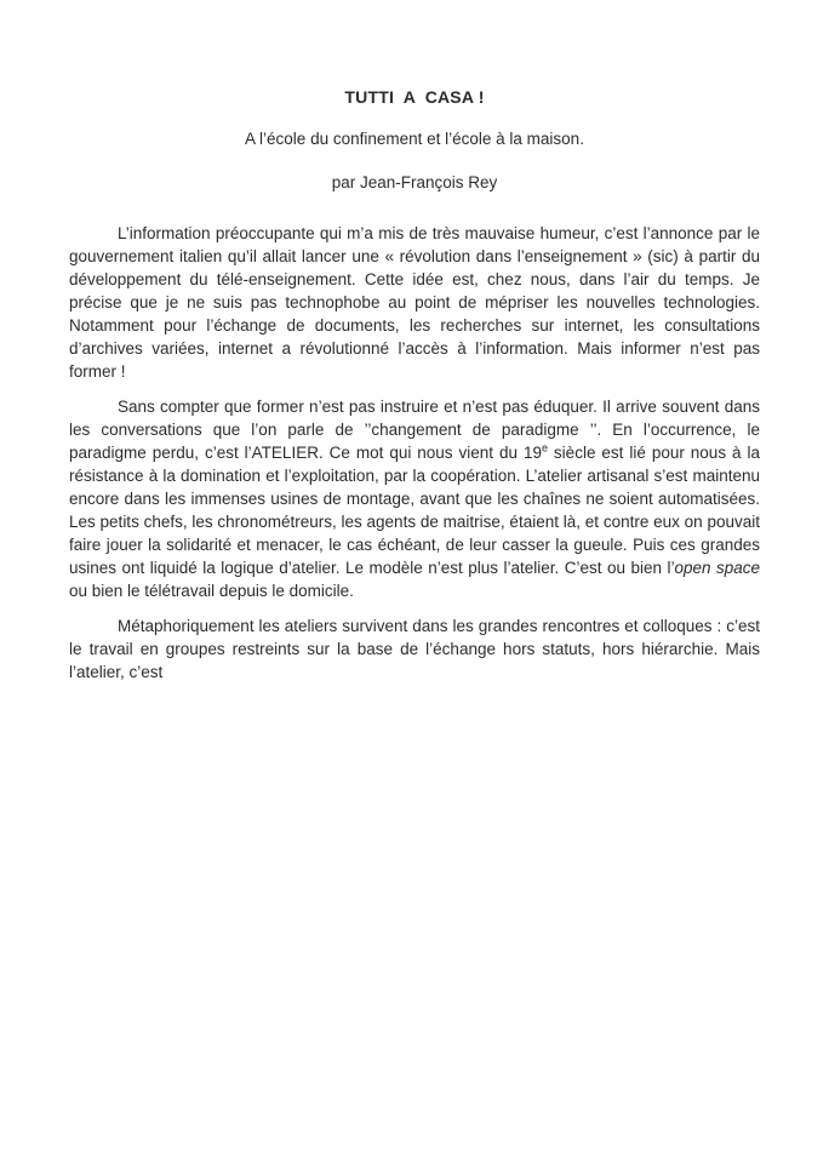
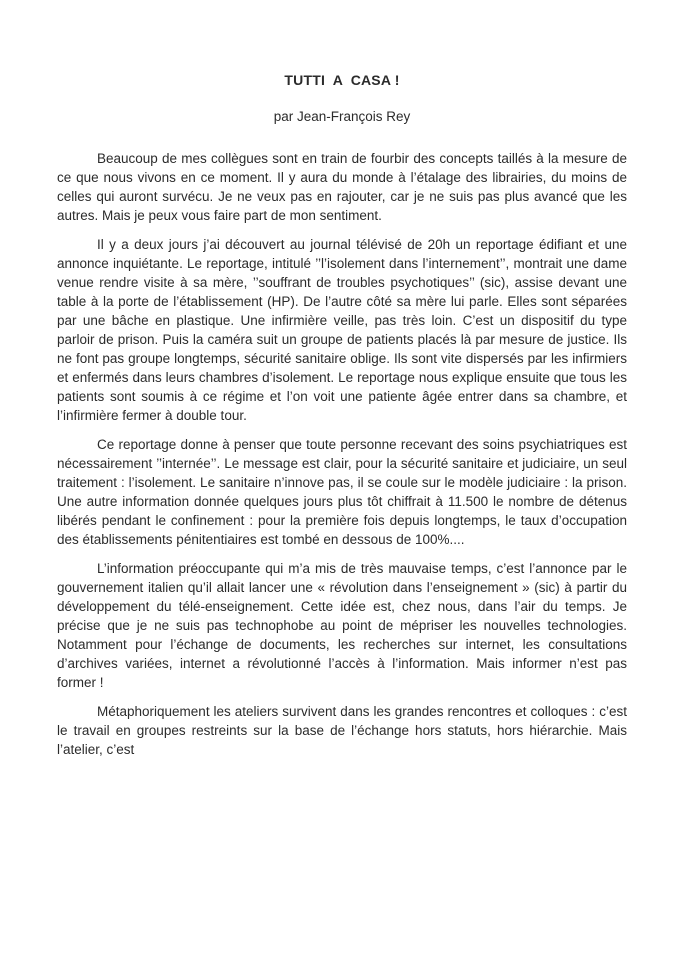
  TUTTI A CASA !
- A l’école du confinement et l’école à la maison.
  par Jean-François Rey
+ Beaucoup de mes collègues sont en train de fourbir des concepts taillés à la mesure de ce que nous vivons en ce moment. Il y aura du monde à l’étalage des librairies, du moins de celles qui auront survécu. Je ne veux pas en rajouter, car je ne suis pas plus avancé que les autres. Mais je peux vous faire part de mon sentiment.
+ Il y a deux jours j’ai découvert au journal télévisé de 20h un reportage édifiant et une annonce inquiétante. Le reportage, intitulé ’’l’isolement dans l’internement’’, montrait une dame venue rendre visite à sa mère, ’’souffrant de troubles psychotiques’’ (sic), assise devant une table à la porte de l’établissement (HP). De l’autre côté sa mère lui parle. Elles sont séparées par une bâche en plastique. Une infirmière veille, pas très loin. C’est un dispositif du type parloir de prison. Puis la caméra suit un groupe de patients placés là par mesure de justice. Ils ne font pas groupe longtemps, sécurité sanitaire oblige. Ils sont vite dispersés par les infirmiers et enfermés dans leurs chambres d’isolement. Le reportage nous explique ensuite que tous les patients sont soumis à ce régime et l’on voit une patiente âgée entrer dans sa chambre, et l’infirmière fermer à double tour.
+ Ce reportage donne à penser que toute personne recevant des soins psychiatriques est nécessairement ’’internée’’. Le message est clair, pour la sécurité sanitaire et judiciaire, un seul traitement : l’isolement. Le sanitaire n’innove pas, il se coule sur le modèle judiciaire : la prison. Une autre information donnée quelques jours plus tôt chiffrait à 11.500 le nombre de détenus libérés pendant le confinement : pour la première fois depuis longtemps, le taux d’occupation des établissements pénitentiaires est tombé en dessous de 100%....
- L’information préoccupante qui m’a mis de très mauvaise humeur, c’est l’annonce par le gouvernement italien qu’il allait lancer une « révolution dans l’enseignement » (sic) à partir du développement du télé-enseignement. Cette idée est, chez nous, dans l’air du temps. Je précise que je ne suis pas technophobe au point de mépriser les nouvelles technologies. Notamment pour l’échange de documents, les recherches sur internet, les consultations d’archives variées, internet a révolutionné l’accès à l’information. Mais informer n’est pas former !
+ L’information préoccupante qui m’a mis de très mauvaise temps, c’est l’annonce par le gouvernement italien qu’il allait lancer une « révolution dans l’enseignement » (sic) à partir du développement du télé-enseignement. Cette idée est, chez nous, dans l’air du temps. Je précise que je ne suis pas technophobe au point de mépriser les nouvelles technologies. Notamment pour l’échange de documents, les recherches sur internet, les consultations d’archives variées, internet a révolutionné l’accès à l’information. Mais informer n’est pas former !
- Sans compter que former n’est pas instruire et n’est pas éduquer. Il arrive souvent dans les conversations que l’on parle de ’’changement de paradigme ’’. En l’occurrence, le paradigme perdu, c’est l’ATELIER. Ce mot qui nous vient du 19e siècle est lié pour nous à la résistance à la domination et l’exploitation, par la coopération. L’atelier artisanal s’est maintenu encore dans les immenses usines de montage, avant que les chaînes ne soient automatisées. Les petits chefs, les chronométreurs, les agents de maitrise, étaient là, et contre eux on pouvait faire jouer la solidarité et menacer, le cas échéant, de leur casser la gueule. Puis ces grandes usines ont liquidé la logique d’atelier. Le modèle n’est plus l’atelier. C’est ou bien l’open space ou bien le télétravail depuis le domicile.
  Métaphoriquement les ateliers survivent dans les grandes rencontres et colloques : c’est le travail en groupes restreints sur la base de l’échange hors statuts, hors hiérarchie. Mais l’atelier, c’est
